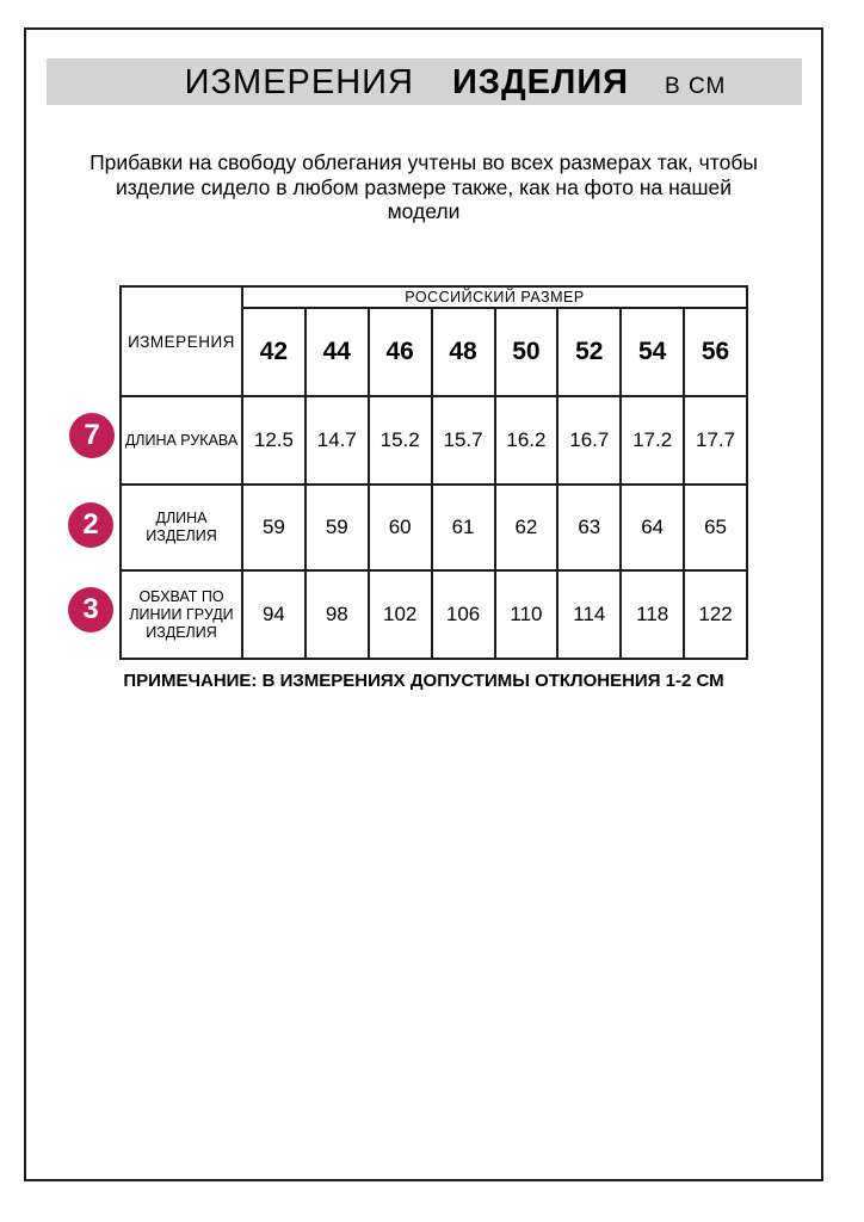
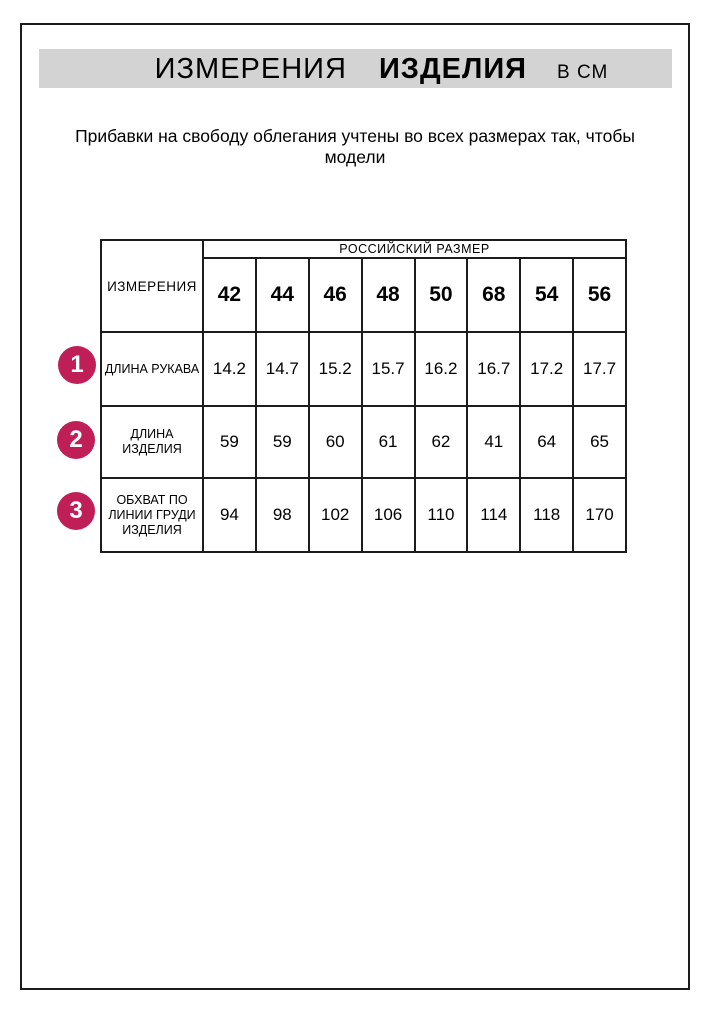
  ИЗМЕРЕНИЯ
  ИЗДЕЛИЯ
  В СМ
  Прибавки на свободу облегания учтены во всех размерах так, чтобы
- изделие сидело в любом размере также, как на фото на нашей
  модели
  ИЗМЕРЕНИЯ	РОССИЙСКИЙ РАЗМЕР
- 42	44	46	48	50	52	54	56
+ 42	44	46	48	50	68	54	56
- ДЛИНА РУКАВА	12.5	14.7	15.2	15.7	16.2	16.7	17.2	17.7
+ ДЛИНА РУКАВА	14.2	14.7	15.2	15.7	16.2	16.7	17.2	17.7
- ДЛИНА ИЗДЕЛИЯ	59	59	60	61	62	63	64	65
+ ДЛИНА ИЗДЕЛИЯ	59	59	60	61	62	41	64	65
- ОБХВАТ ПО ЛИНИИ ГРУДИ ИЗДЕЛИЯ	94	98	102	106	110	114	118	122
+ ОБХВАТ ПО ЛИНИИ ГРУДИ ИЗДЕЛИЯ	94	98	102	106	110	114	118	170
- 7
+ 1
  2
  3
- ПРИМЕЧАНИЕ: В ИЗМЕРЕНИЯХ ДОПУСТИМЫ ОТКЛОНЕНИЯ 1-2 СМ
